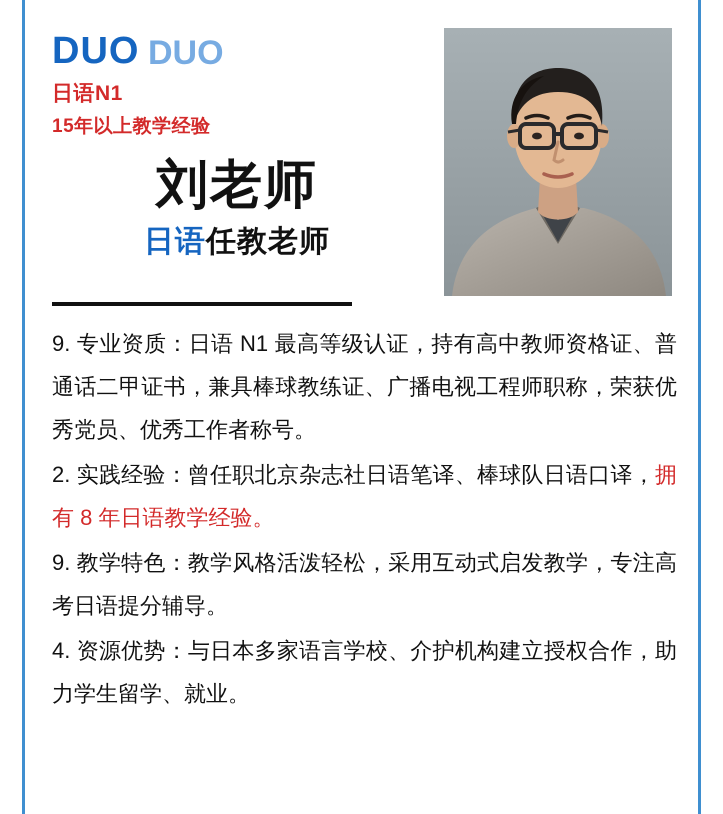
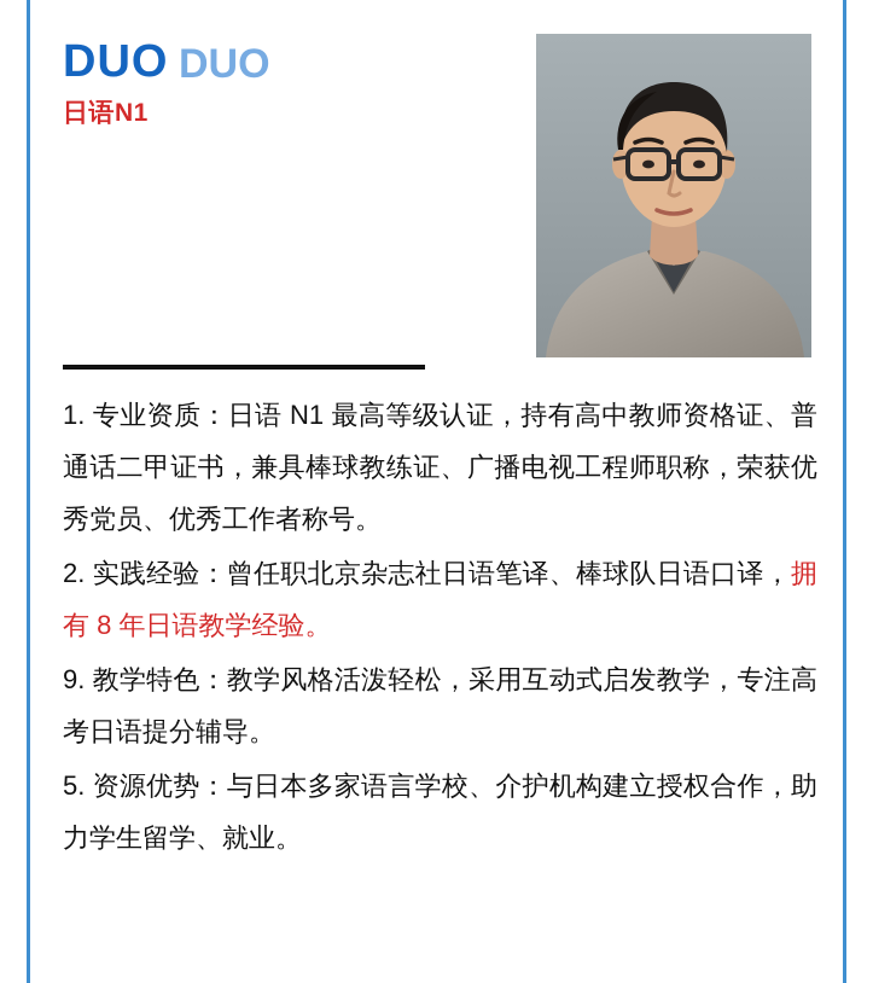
  DUO
  DUO
  日语N1
- 15年以上教学经验
- 刘老师
- 日语任教老师
- 9. 专业资质：日语 N1 最高等级认证，持有高中教师资格证、普通话二甲证书，兼具棒球教练证、广播电视工程师职称，荣获优秀党员、优秀工作者称号。
+ 1. 专业资质：日语 N1 最高等级认证，持有高中教师资格证、普通话二甲证书，兼具棒球教练证、广播电视工程师职称，荣获优秀党员、优秀工作者称号。
  2. 实践经验：曾任职北京杂志社日语笔译、棒球队日语口译，拥有 8 年日语教学经验。
  9. 教学特色：教学风格活泼轻松，采用互动式启发教学，专注高考日语提分辅导。
- 4. 资源优势：与日本多家语言学校、介护机构建立授权合作，助力学生留学、就业。
+ 5. 资源优势：与日本多家语言学校、介护机构建立授权合作，助力学生留学、就业。
